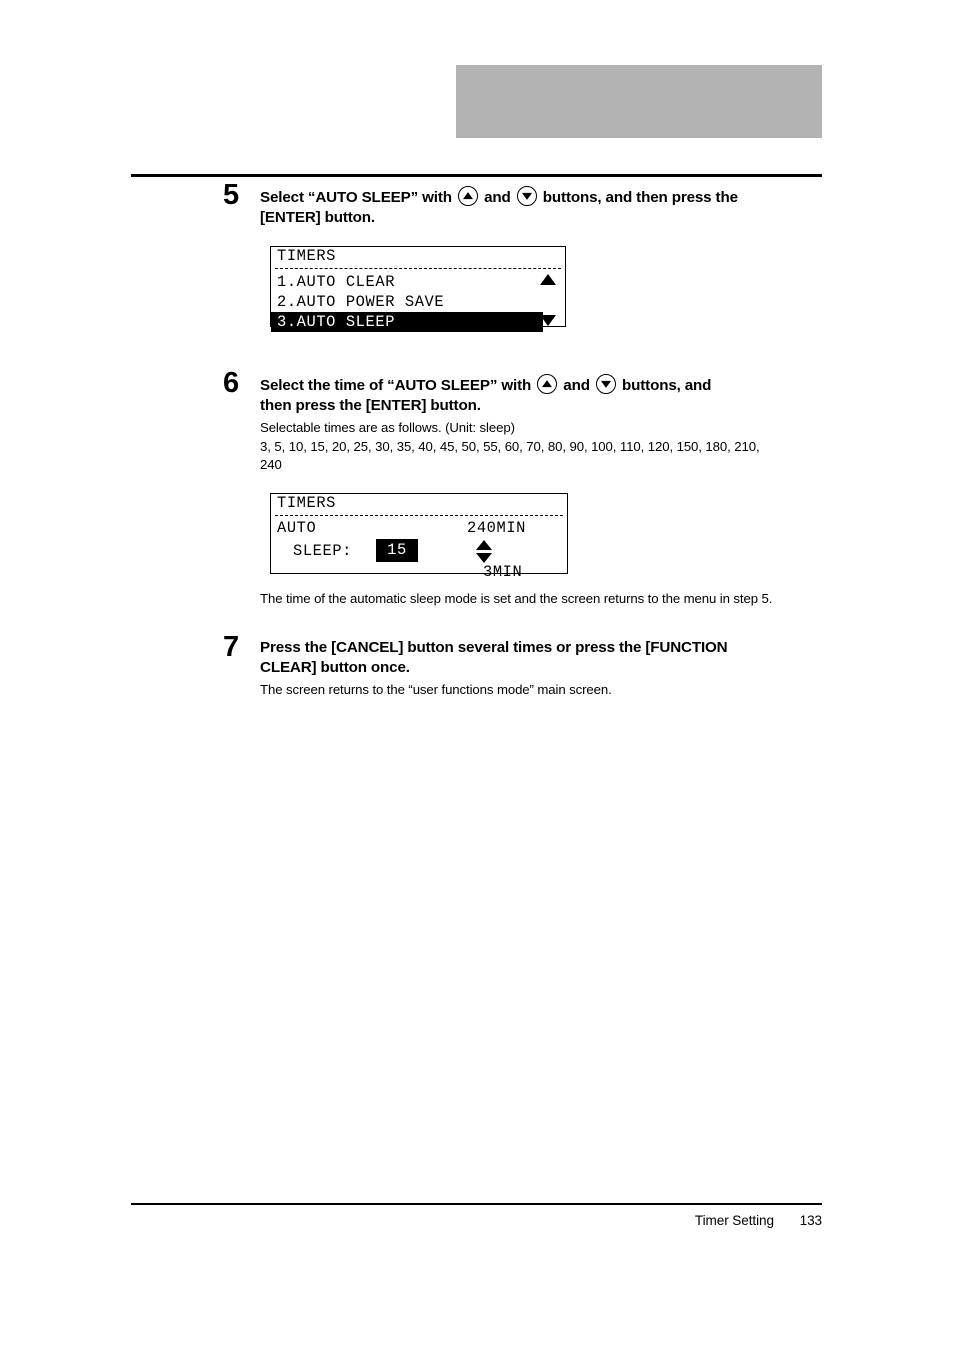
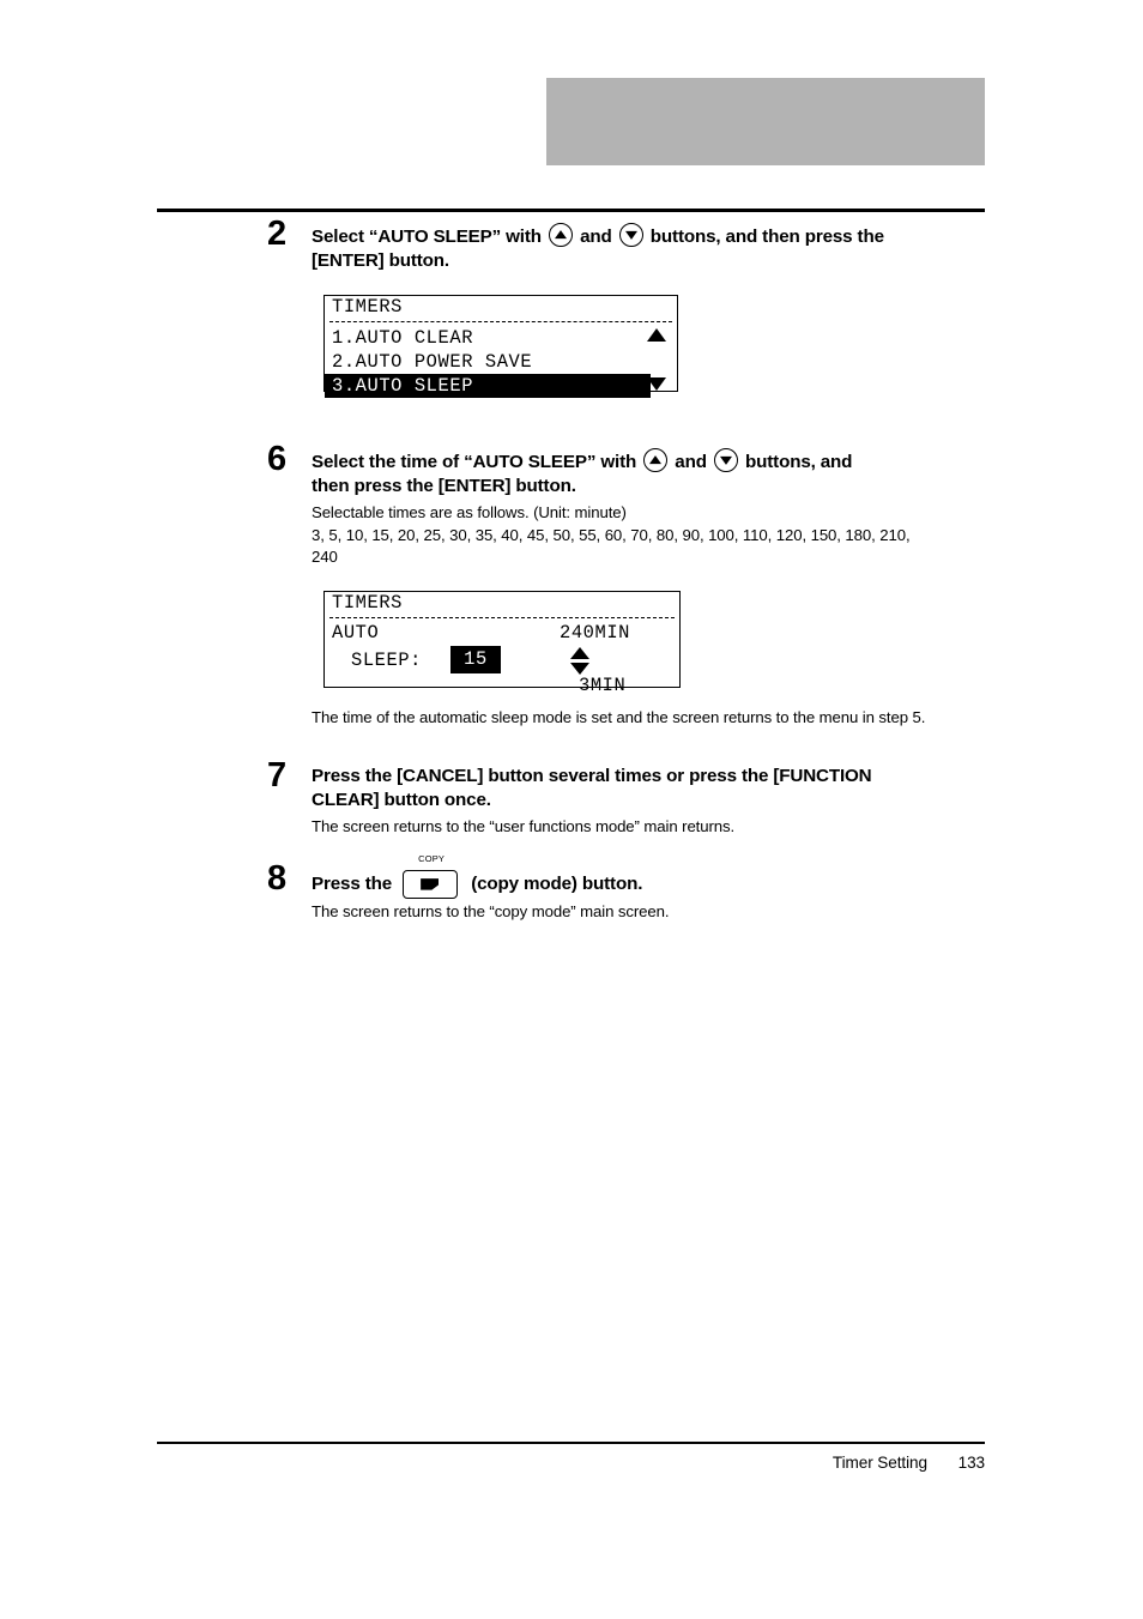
- 5
+ 2
  Select “AUTO SLEEP” with and buttons, and then press the
  [ENTER] button.
  TIMERS
  1.AUTO CLEAR
  2.AUTO POWER SAVE
  3.AUTO SLEEP
  6
  Select the time of “AUTO SLEEP” with and buttons, and
  then press the [ENTER] button.
- Selectable times are as follows. (Unit: sleep)
+ Selectable times are as follows. (Unit: minute)
  3, 5, 10, 15, 20, 25, 30, 35, 40, 45, 50, 55, 60, 70, 80, 90, 100, 110, 120, 150, 180, 210,
  240
  TIMERS
  AUTO
  SLEEP:
  15
  240MIN
  3MIN
  The time of the automatic sleep mode is set and the screen returns to the menu in step 5.
  7
  Press the [CANCEL] button several times or press the [FUNCTION
  CLEAR] button once.
- The screen returns to the “user functions mode” main screen.
+ The screen returns to the “user functions mode” main returns.
+ 8
+ Press the
+ COPY
+ (copy mode) button.
+ The screen returns to the “copy mode” main screen.
  Timer Setting 133
